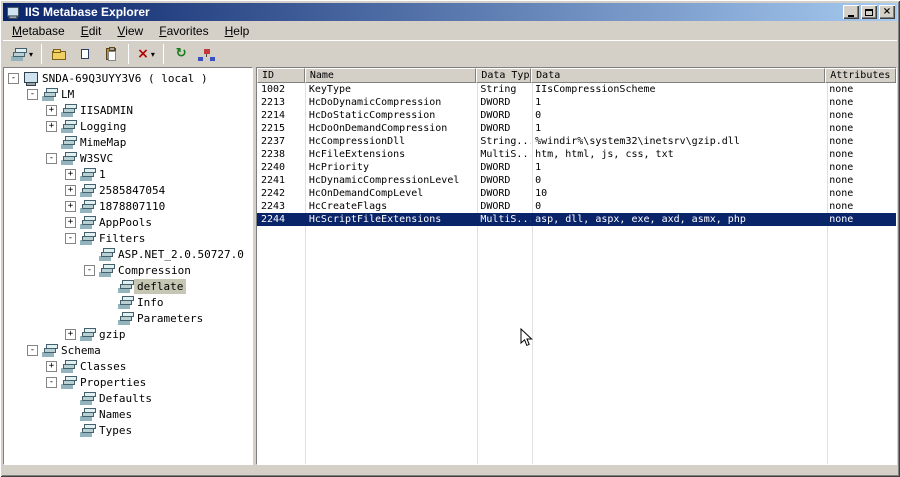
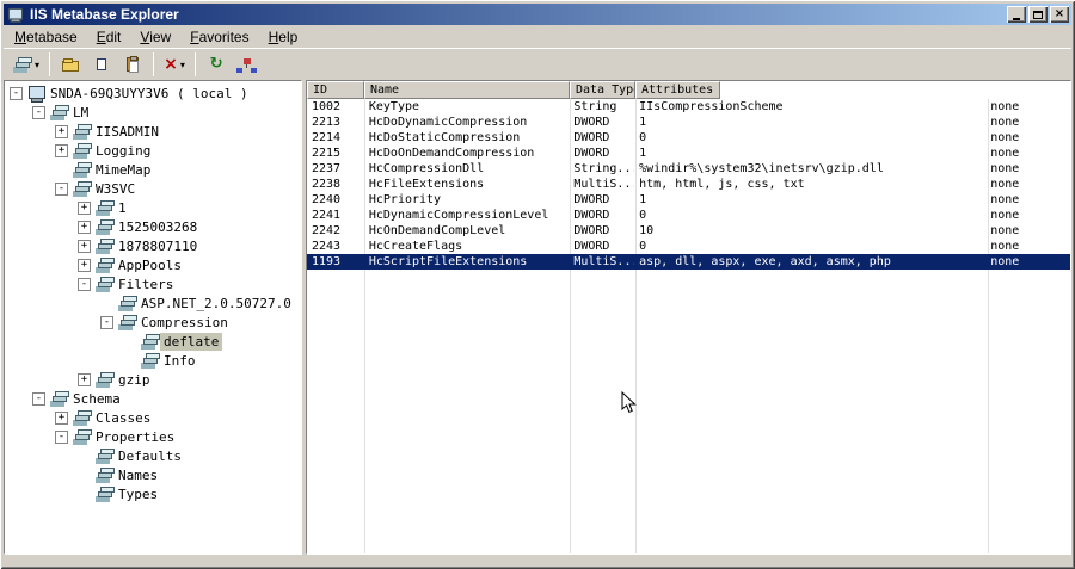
  IIS Metabase Explorer
  ×
  Metabase
  Edit
  View
  Favorites
  Help
  ▾
  ×
  ▾
  ↻
  -
  SNDA-69Q3UYY3V6 ( local )
  -
  LM
  +
  IISADMIN
  +
  Logging
  MimeMap
  -
  W3SVC
  +
  1
  +
- 2585847054
+ 1525003268
  +
  1878807110
  +
  AppPools
  -
  Filters
  ASP.NET_2.0.50727.0
  -
  Compression
  deflate
  Info
- Parameters
  +
  gzip
  -
  Schema
  +
  Classes
  -
  Properties
  Defaults
  Names
  Types
  ID
  Name
  Data Typ
- Data
  Attributes
  1002
  KeyType
  String
  IIsCompressionScheme
  none
  2213
  HcDoDynamicCompression
  DWORD
  1
  none
  2214
  HcDoStaticCompression
  DWORD
  0
  none
  2215
  HcDoOnDemandCompression
  DWORD
  1
  none
  2237
  HcCompressionDll
  String..
  %windir%\system32\inetsrv\gzip.dll
  none
  2238
  HcFileExtensions
  MultiS..
  htm, html, js, css, txt
  none
  2240
  HcPriority
  DWORD
  1
  none
  2241
  HcDynamicCompressionLevel
  DWORD
  0
  none
  2242
  HcOnDemandCompLevel
  DWORD
  10
  none
  2243
  HcCreateFlags
  DWORD
  0
  none
- 2244
+ 1193
  HcScriptFileExtensions
  MultiS..
  asp, dll, aspx, exe, axd, asmx, php
  none
